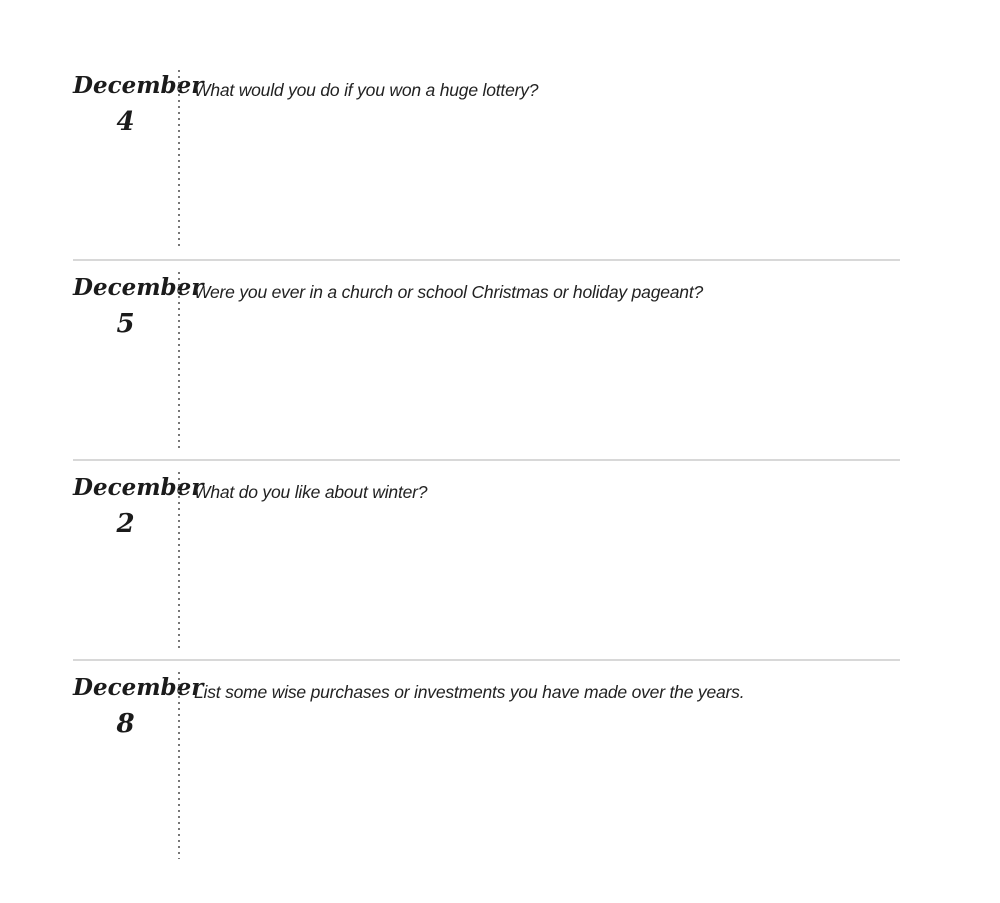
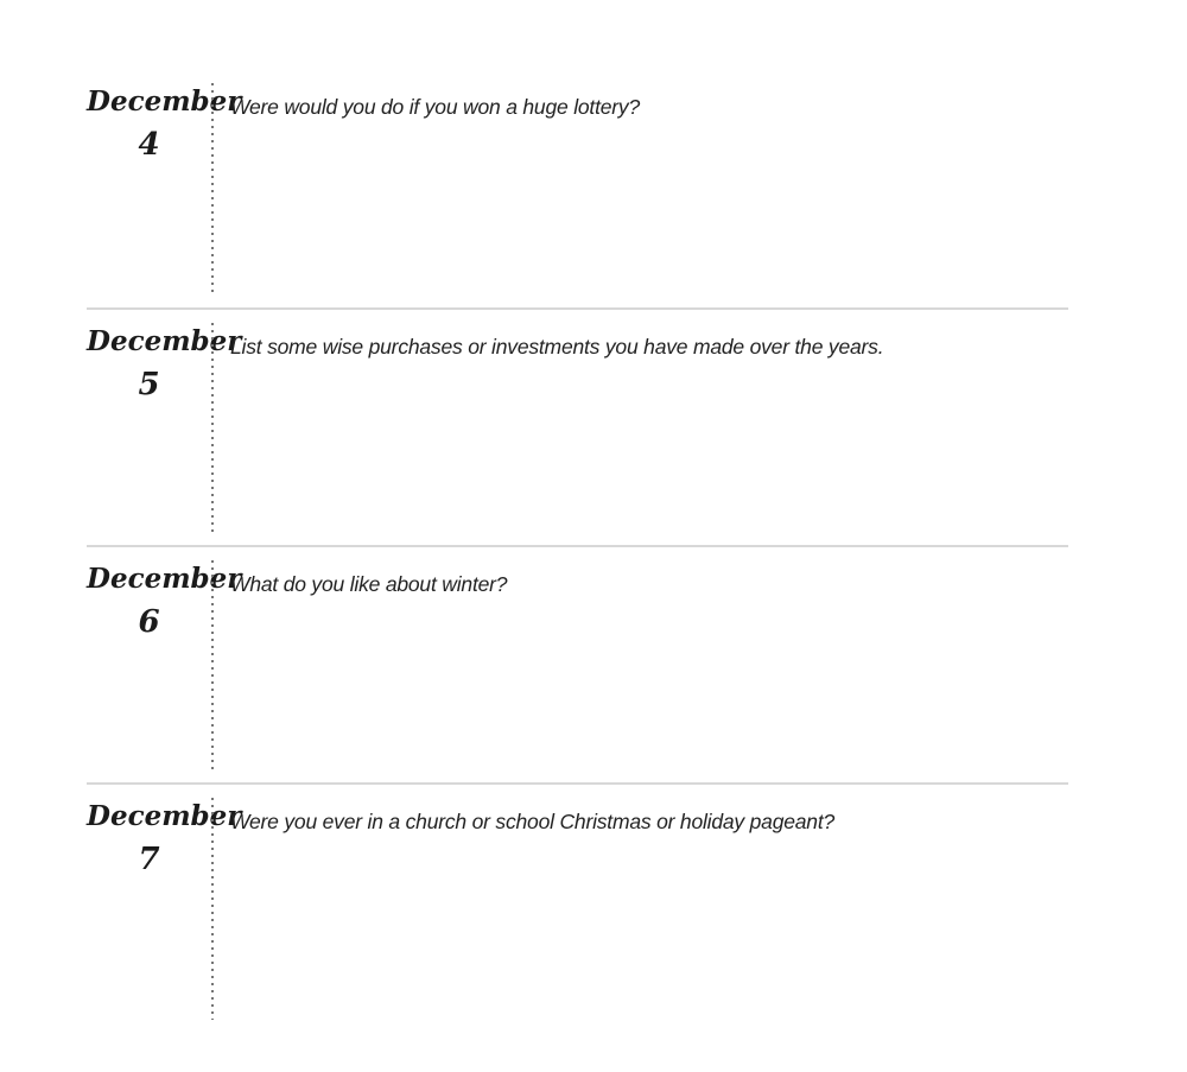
  Decemb
  4
- What would you do if you won a huge lottery?
+ Were would you do if you won a huge lottery?
  Decemb
  5
- Were you ever in a church or school Christmas or holiday pageant?
+ List some wise purchases or investments you have made over the years.
  Decemb
- 2
+ 6
  What do you like about winter?
  Decemb
- 8
+ 7
- List some wise purchases or investments you have made over the years.
+ Were you ever in a church or school Christmas or holiday pageant?
